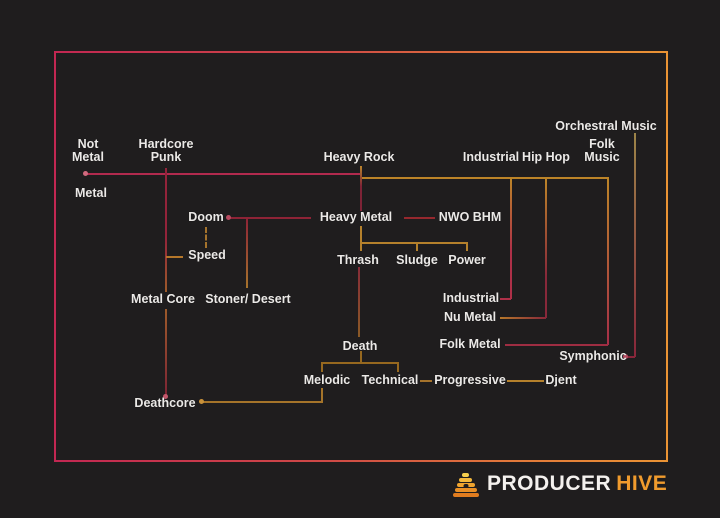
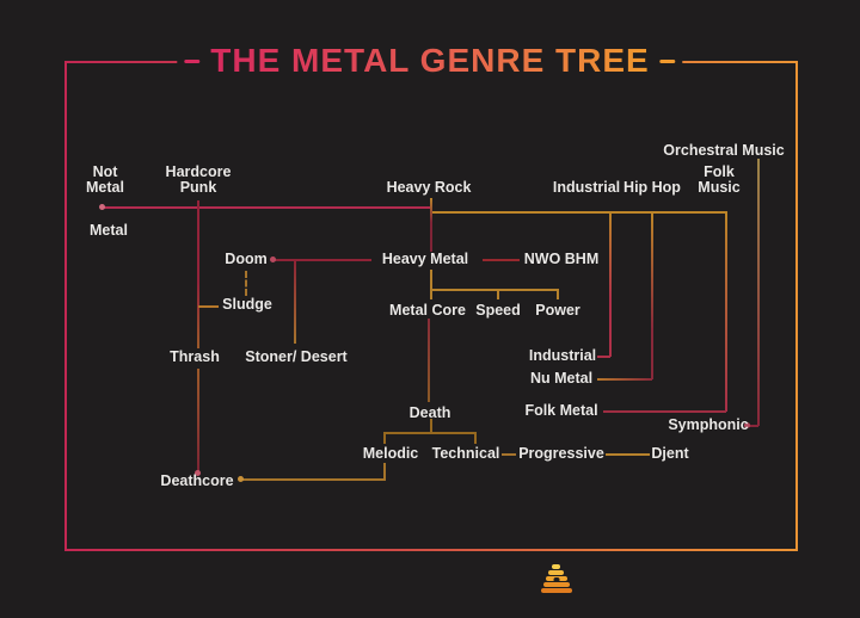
+ THE METAL GENRE TREE
  Not
  Metal
  Hardcore
  Punk
  Heavy Rock
  Industrial
  Hip Hop
  Folk
  Music
  Orchestral Music
  Metal
  Doom
  Heavy Metal
  NWO BHM
- Speed
+ Sludge
- Thrash
+ Metal Core
- Sludge
+ Speed
  Power
- Metal Core
+ Thrash
  Stoner/ Desert
  Industrial
  Nu Metal
  Folk Metal
  Death
  Symphonic
  Melodic
  Technical
  Progressive
  Djent
  Deathcore
- PRODUCER HIVE
